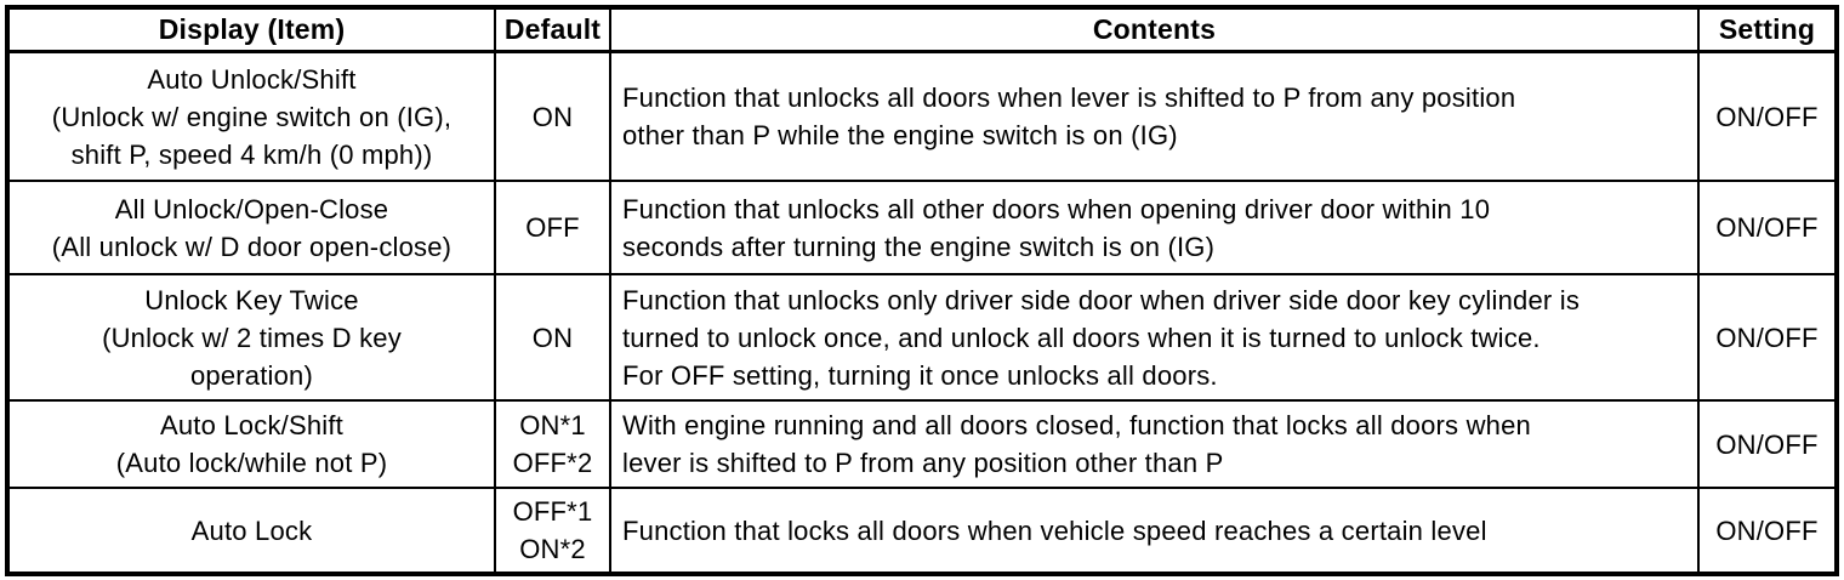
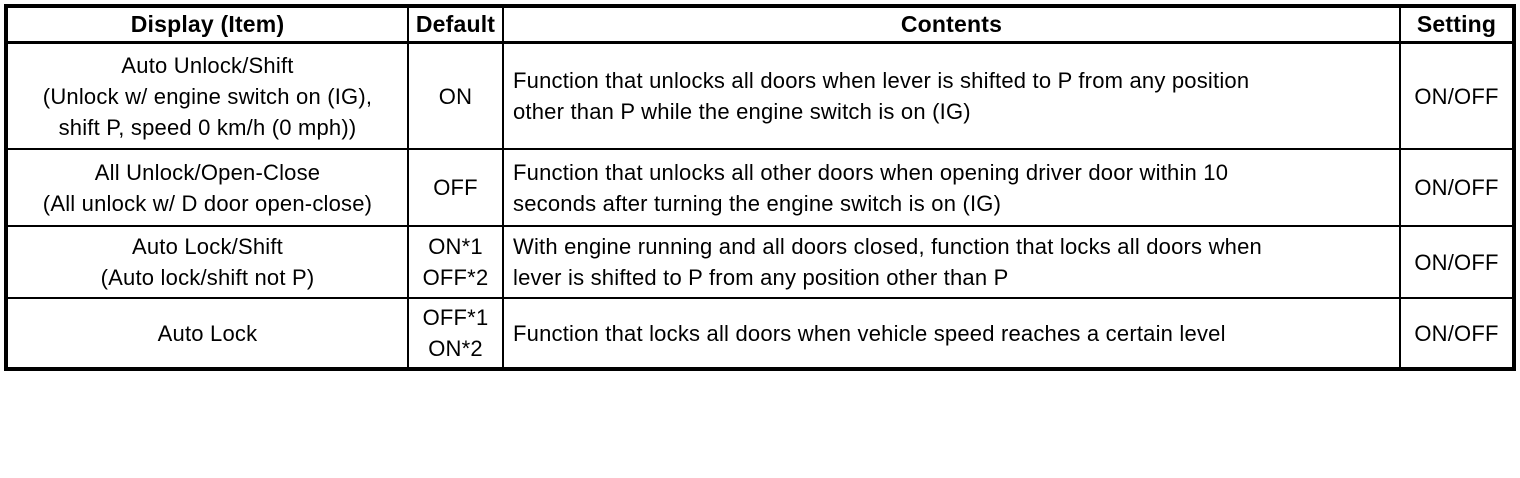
  Display (Item)	Default	Contents	Setting
- Auto Unlock/Shift (Unlock w/ engine switch on (IG), shift P, speed 4 km/h (0 mph))	ON	Function that unlocks all doors when lever is shifted to P from any position other than P while the engine switch is on (IG)	ON/OFF
+ Auto Unlock/Shift (Unlock w/ engine switch on (IG), shift P, speed 0 km/h (0 mph))	ON	Function that unlocks all doors when lever is shifted to P from any position other than P while the engine switch is on (IG)	ON/OFF
  All Unlock/Open-Close (All unlock w/ D door open-close)	OFF	Function that unlocks all other doors when opening driver door within 10 seconds after turning the engine switch is on (IG)	ON/OFF
- Unlock Key Twice (Unlock w/ 2 times D key operation)	ON	Function that unlocks only driver side door when driver side door key cylinder is turned to unlock once, and unlock all doors when it is turned to unlock twice. For OFF setting, turning it once unlocks all doors.	ON/OFF
- Auto Lock/Shift (Auto lock/while not P)	ON*1 OFF*2	With engine running and all doors closed, function that locks all doors when lever is shifted to P from any position other than P	ON/OFF
+ Auto Lock/Shift (Auto lock/shift not P)	ON*1 OFF*2	With engine running and all doors closed, function that locks all doors when lever is shifted to P from any position other than P	ON/OFF
  Auto Lock	OFF*1 ON*2	Function that locks all doors when vehicle speed reaches a certain level	ON/OFF
